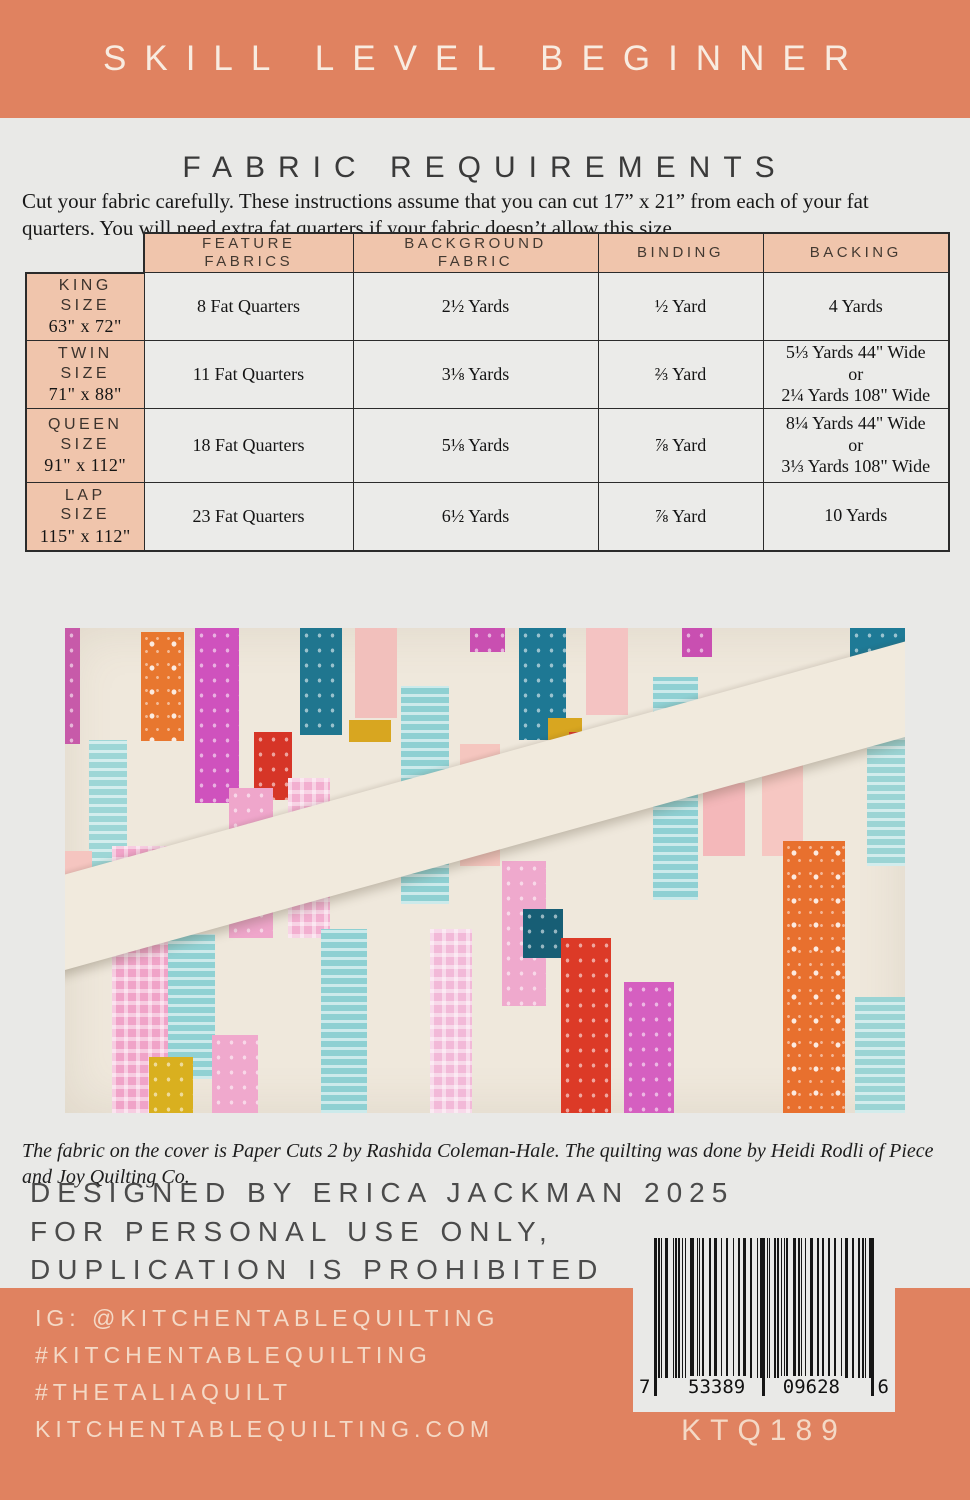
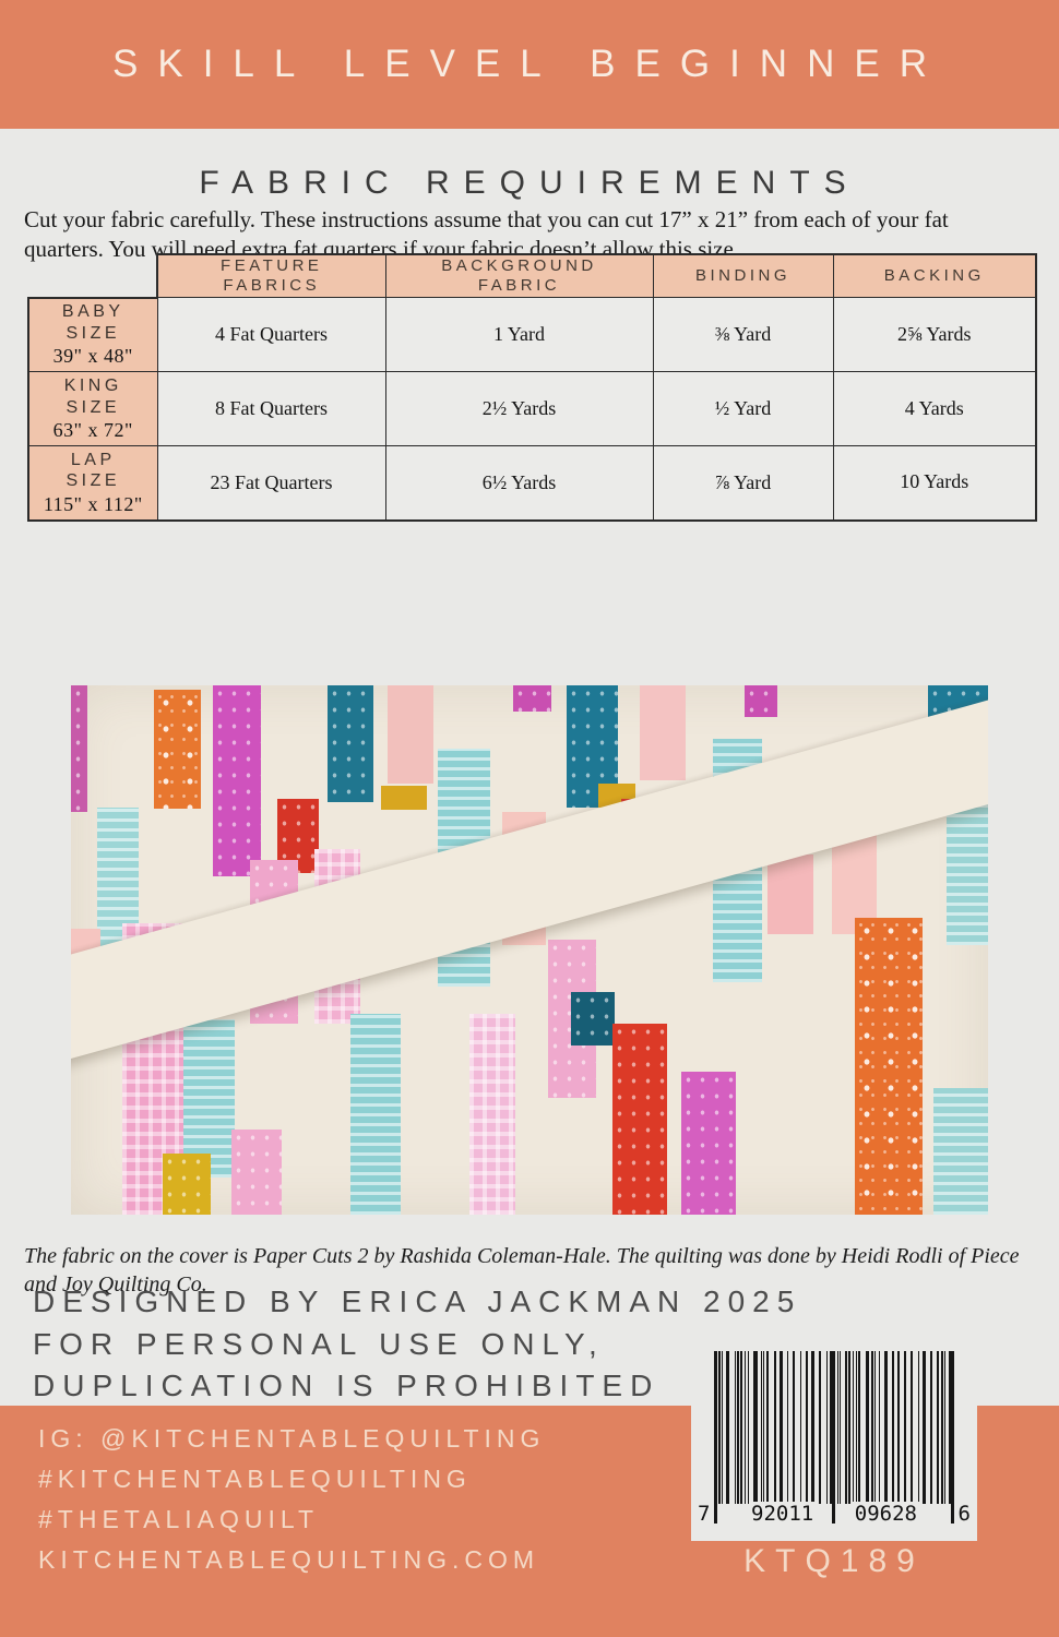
  SKILL LEVEL BEGINNER
  FABRIC REQUIREMENTS
  Cut your fabric carefully. These instructions assume that you can cut 17” x 21” from each of your fat
  quarters. You will need extra fat quarters if your fabric doesn’t allow this size.
  	FEATUREFABRICS	BACKGROUNDFABRIC	BINDING	BACKING
+ BABY SIZE 39" x 48"	4 Fat Quarters	1 Yard	⅜ Yard	2⅝ Yards
  KING SIZE 63" x 72"	8 Fat Quarters	2½ Yards	½ Yard	4 Yards
- TWIN SIZE 71" x 88"	11 Fat Quarters	3⅛ Yards	⅔ Yard	5⅓ Yards 44" Wideor2¼ Yards 108" Wide
- QUEEN SIZE 91" x 112"	18 Fat Quarters	5⅛ Yards	⅞ Yard	8¼ Yards 44" Wideor3⅓ Yards 108" Wide
  LAP SIZE 115" x 112"	23 Fat Quarters	6½ Yards	⅞ Yard	10 Yards
  The fabric on the cover is Paper Cuts 2 by Rashida Coleman-Hale. The quilting was done by Heidi Rodli of Piece
  and Joy Quilting Co.
  DESIGNED BY ERICA JACKMAN 2025
  FOR PERSONAL USE ONLY,
  DUPLICATION IS PROHIBITED
  IG: @KITCHENTABLEQUILTING
  #KITCHENTABLEQUILTING
  #THETALIAQUILT
  KITCHENTABLEQUILTING.COM
  7
- 53389
+ 92011
  09628
  6
  KTQ189
